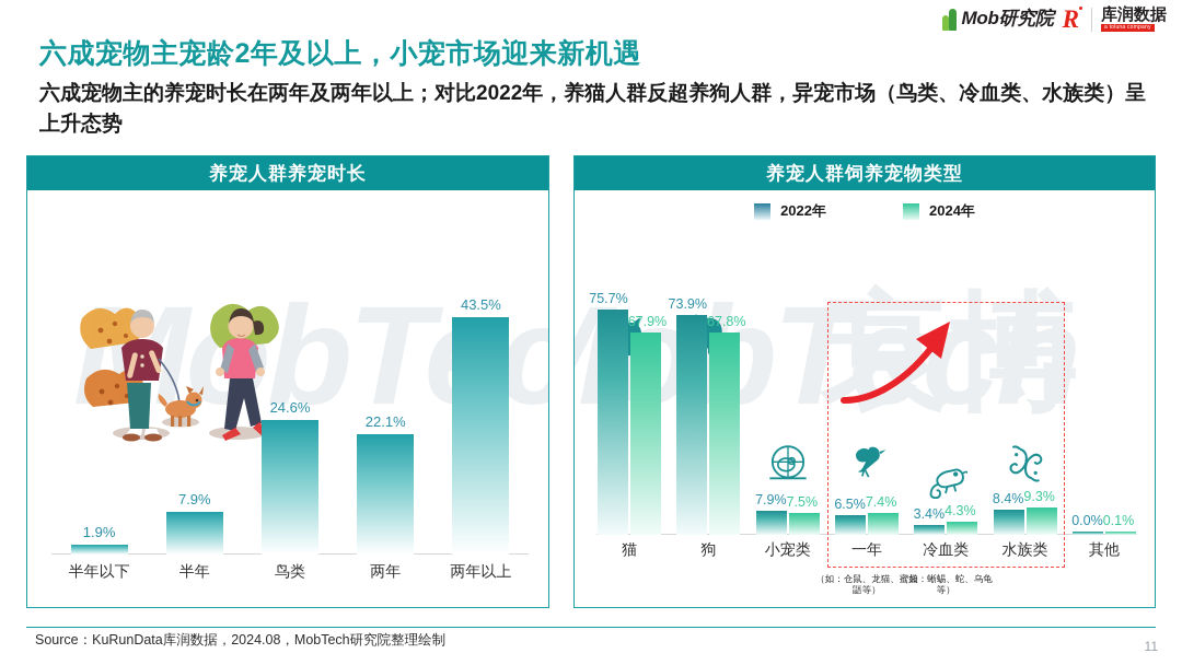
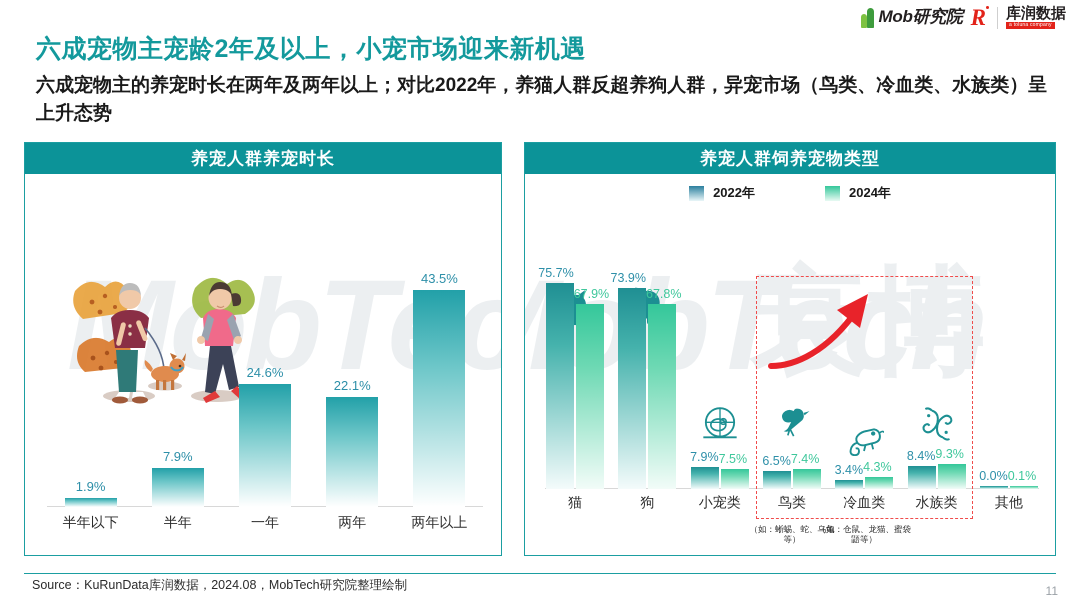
  Mob研究院
  R
  库润数据
  六成宠物主宠龄2年及以上，小宠市场迎来新机遇
  六成宠物主的养宠时长在两年及两年以上；对比2022年，养猫人群反超养狗人群，异宠市场（鸟类、冷血类、水族类）呈上升态势
  养宠人群养宠时长
  1.9%
  半年以下
  7.9%
  半年
  24.6%
- 鸟类
+ 一年
  22.1%
  两年
  43.5%
  两年以上
  养宠人群饲养宠物类型
  衰博
  2022年
  2024年
  75.7%
  67.9%
  猫
  73.9%
  67.8%
  狗
  7.9%
  7.5%
  小宠类
  6.5%
  7.4%
- 一年
+ 鸟类
- （如：仓鼠、龙猫、蜜袋鼯等）
+ （如：蜥蜴、蛇、乌龟等）
  3.4%
  4.3%
  冷血类
- （如：蜥蜴、蛇、乌龟等）
+ （如：仓鼠、龙猫、蜜袋鼯等）
  8.4%
  9.3%
  水族类
  0.0%
  0.1%
  其他
  Source：KuRunData库润数据，2024.08，MobTech研究院整理绘制
  11
